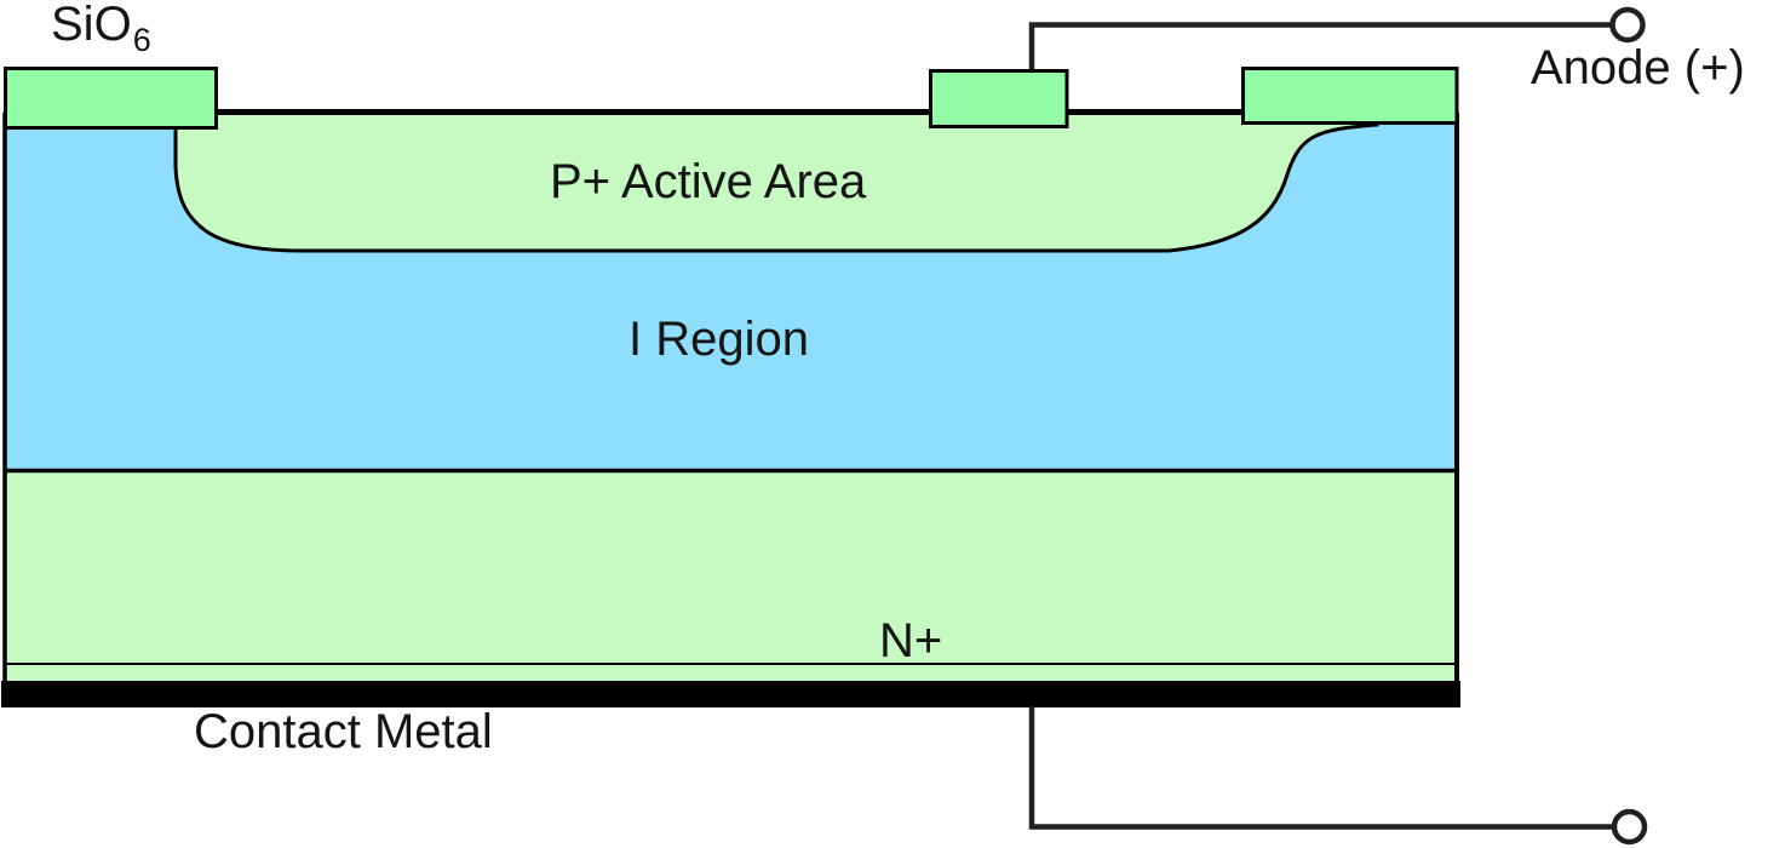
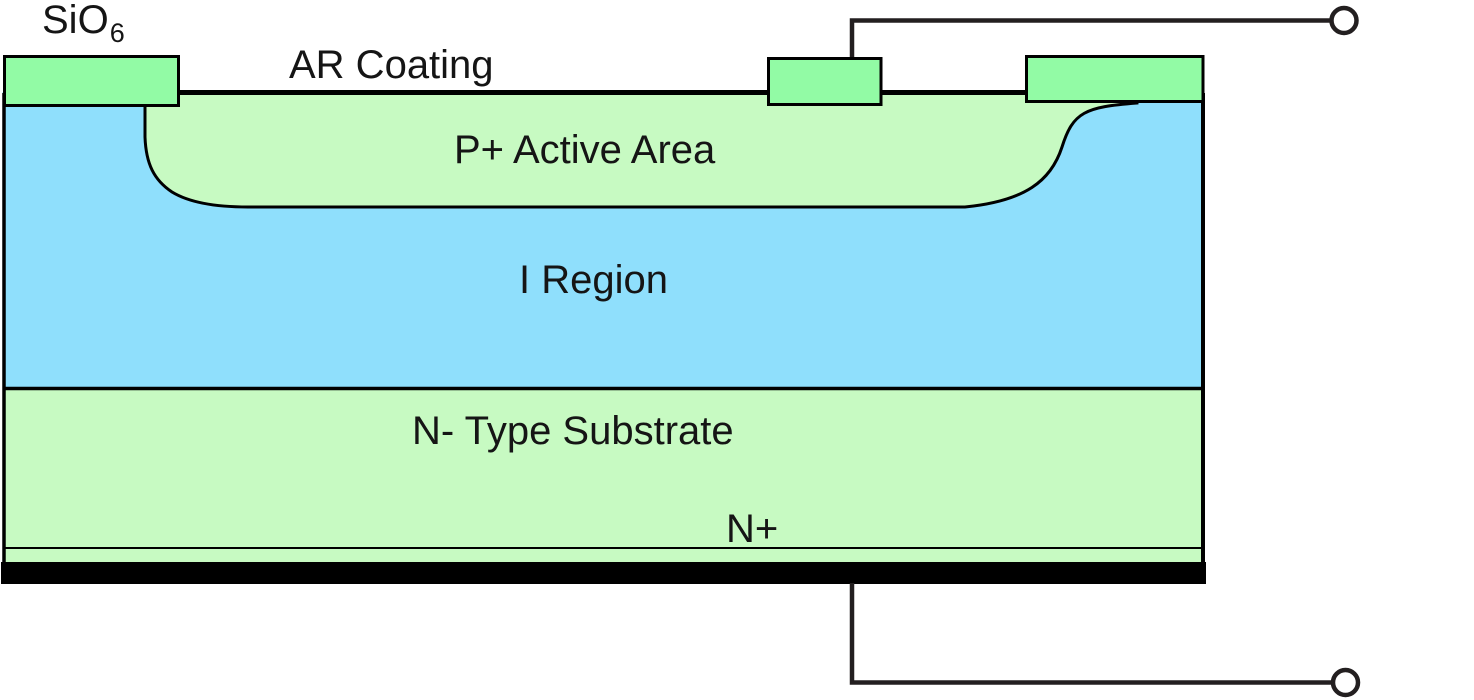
  SiO6
+ AR Coating
  P+ Active Area
  I Region
+ N- Type Substrate
  N+
- Contact Metal
- Anode (+)
